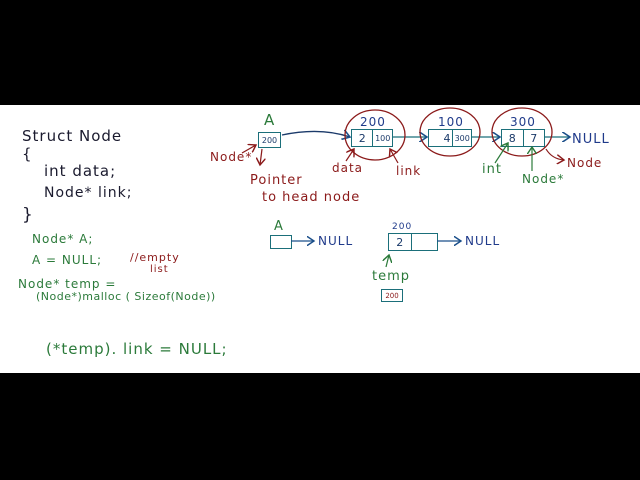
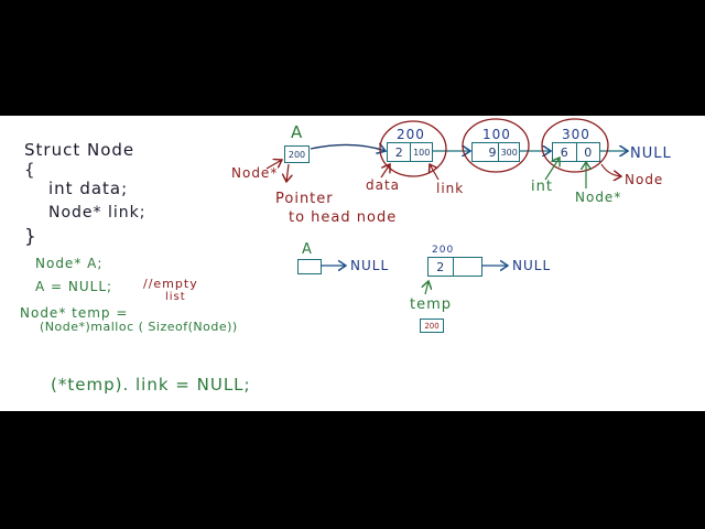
  Struct Node
  {
  int data;
  Node* link;
  }
  Node* A;
  A = NULL;
  //empty
  list
  Node* temp =
  (Node*)malloc ( Sizeof(Node))
  (*temp). link = NULL;
  A
  200
  Node*
  Pointer
  to head node
  200
  2
  100
  data
  link
  100
- 4
+ 9
  300
  300
- 8
+ 6
- 7
+ 0
  NULL
  int
  Node*
  Node
  A
  NULL
  200
  2
  NULL
  temp
  200
